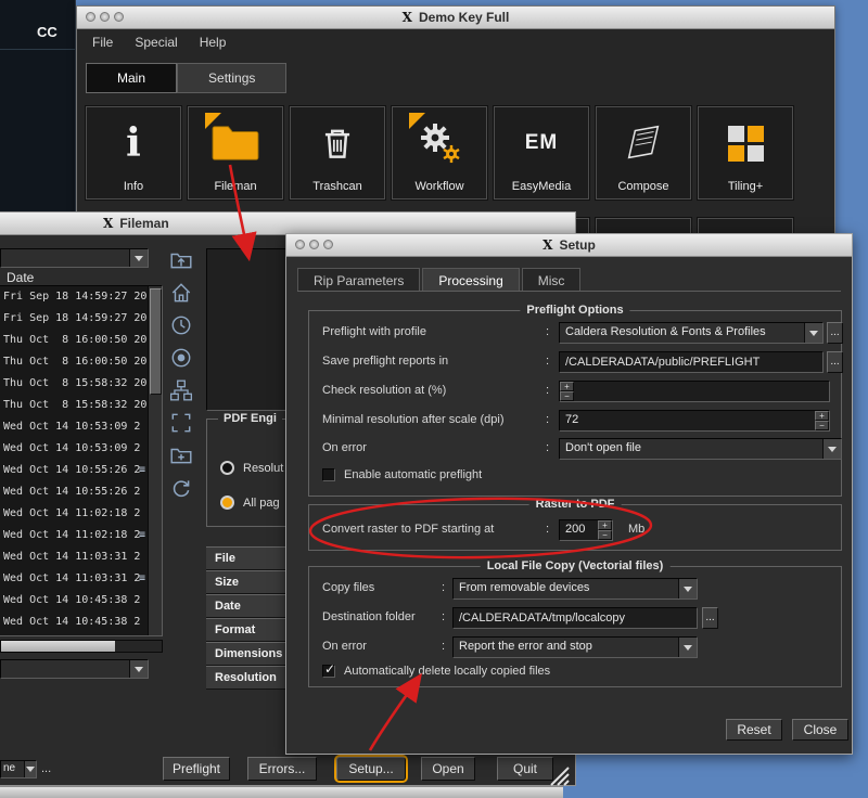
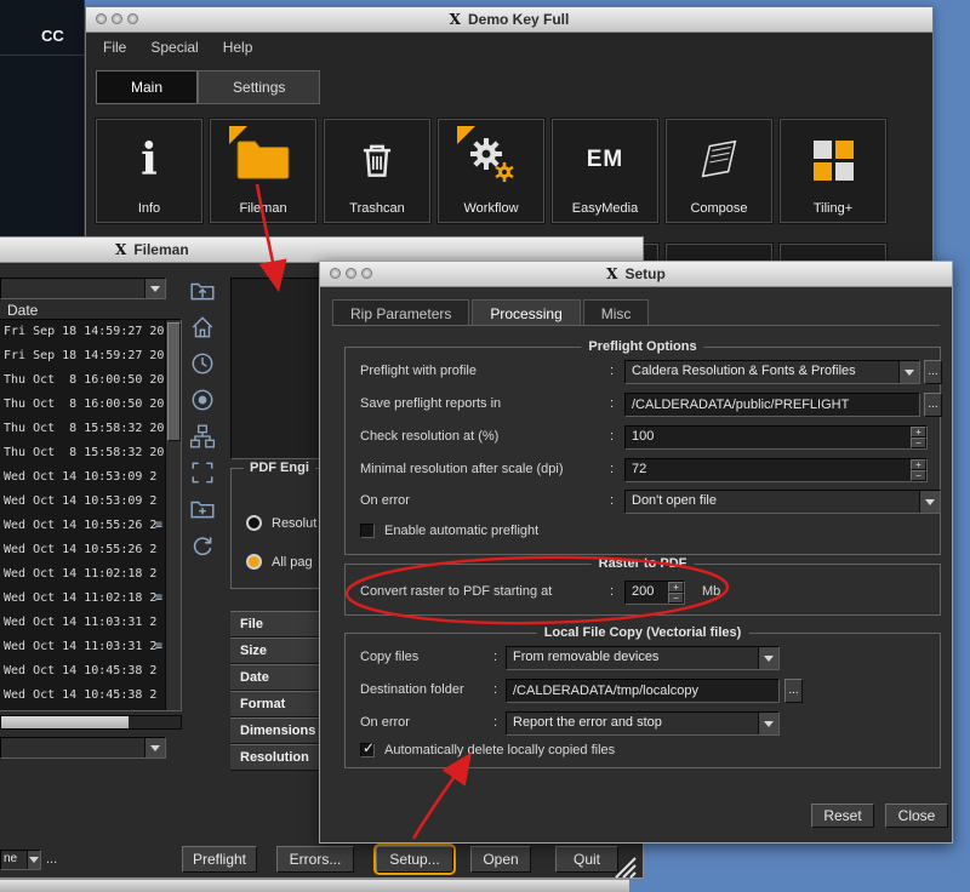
  CC
  Demo Key Full
  File
  Special
  Help
  Main
  Settings
  i
  Info
  Fileman
  Trashcan
  Workflow
  EM
  EasyMedia
  Compose
  Tiling+
  Fileman
  Date
  Fri Sep 18 14:59:27 20
  Fri Sep 18 14:59:27 20
  Thu Oct 8 16:00:50 20
  Thu Oct 8 16:00:50 20
  Thu Oct 8 15:58:32 20
  Thu Oct 8 15:58:32 20
  Wed Oct 14 10:53:09 2
  Wed Oct 14 10:53:09 2
  Wed Oct 14 10:55:26 2
  Wed Oct 14 10:55:26 2
  Wed Oct 14 11:02:18 2
  Wed Oct 14 11:02:18 2
  Wed Oct 14 11:03:31 2
  Wed Oct 14 11:03:31 2
  Wed Oct 14 10:45:38 2
  Wed Oct 14 10:45:38 2
  PDF Engi
  Resolut
  All pag
  File
  Size
  Date
  Format
  Dimensions
  Resolution
  Preflight
  Errors...
  Setup...
  Open
  Quit
  ne
  ...
  Setup
  Rip Parameters
  Processing
  Misc
  Preflight Options
  Preflight with profile
  :
  Caldera Resolution & Fonts & Profiles
  ...
  Save preflight reports in
  :
  /CALDERADATA/public/PREFLIGHT
  ...
  Check resolution at (%)
  :
+ 100
  Minimal resolution after scale (dpi)
  :
  72
  On error
  :
  Don't open file
  Enable automatic preflight
  Raster tDF
  Convert raster to PDF starting at
  :
  200
  Mb
  Local File Copy (Vectorial files)
  Copy files
  :
  From removable devices
  Destination folder
  :
  /CALDERADATA/tmp/localcopy
  ...
  On error
  :
  Report the error and stop
  Automatically delete locally copied files
  Reset
  Close
